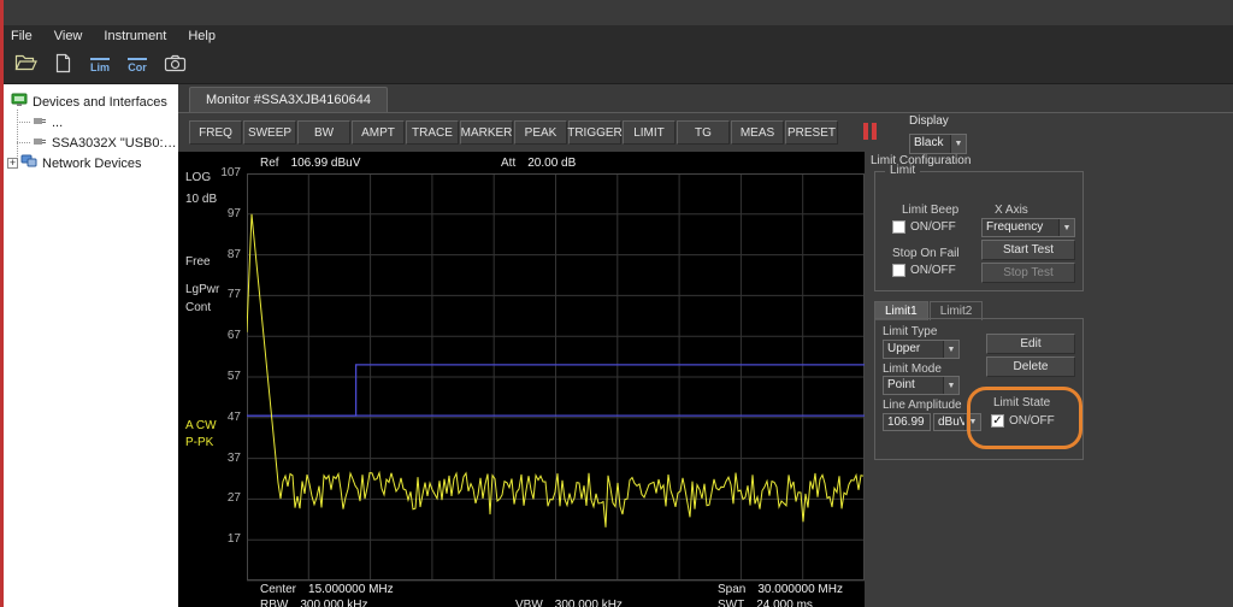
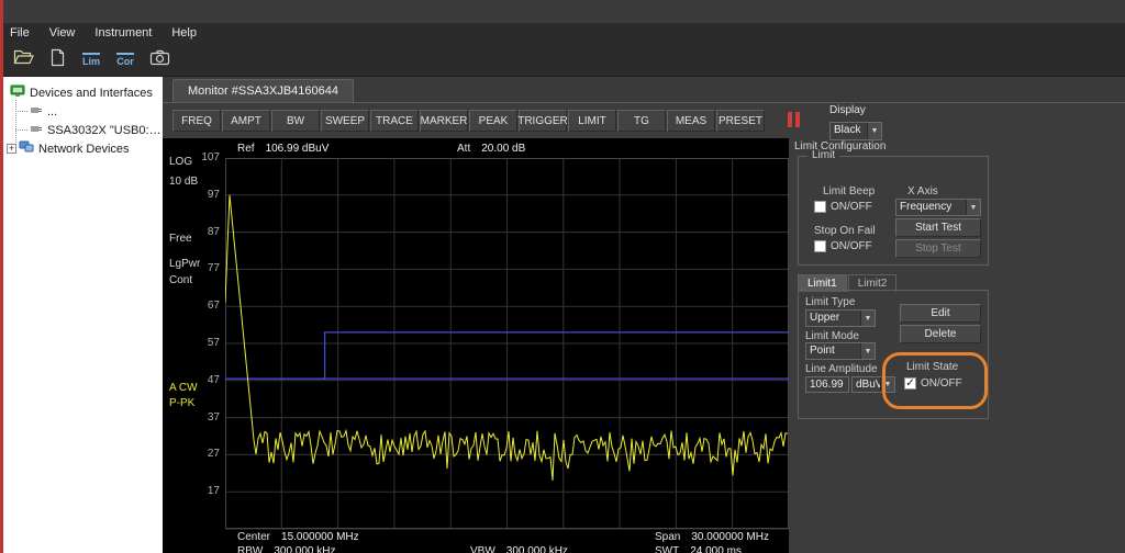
  File
  View
  Instrument
  Help
  Lim
  Cor
  Devices and Interfaces
  ...
  +
  Network Devices
  Monitor #SSA3XJB4160644
  FREQ
- SWEEP
+ AMPT
  BW
- AMPT
+ SWEEP
  TRACE
  MARKER
  PEAK
  TRIGGER
  LIMIT
  TG
  MEAS
  PRESET
  Display
  Black
  Ref 106.99 dBuV
  Att 20.00 dB
  LOG
  10 dB
  Free
  LgPwr
  Cont
  A CW
  P-PK
  Center 15.000000 MHz
  Span 30.000000 MHz
  RBW 300.000 kHz
  VBW 300.000 kHz
  SWT 24.000 ms
  107
  97
  87
  77
  67
  57
  47
  37
  27
  17
  Limit Configuration
  Limit
  Limit Beep
  ON/OFF
  X Axis
  Frequency
  Stop On Fail
  ON/OFF
  Start Test
  Stop Test
  Limit1
  Limit2
  Limit Type
  Upper
  Edit
  Limit Mode
  Point
  Delete
  Line Amplitude
  106.99
  dBu
  Limit State
  ✓
  ON/OFF
